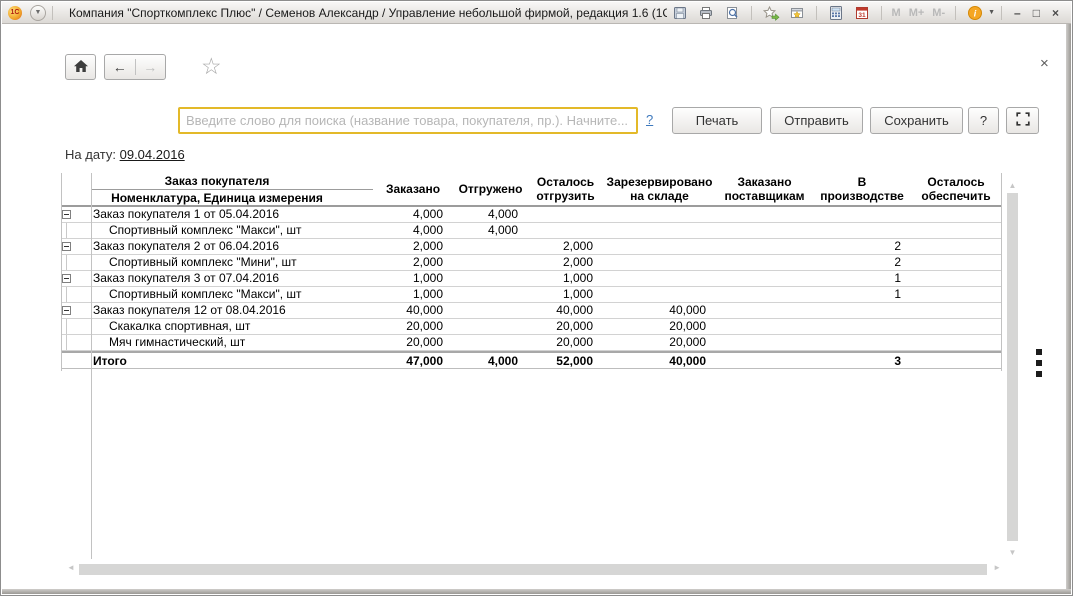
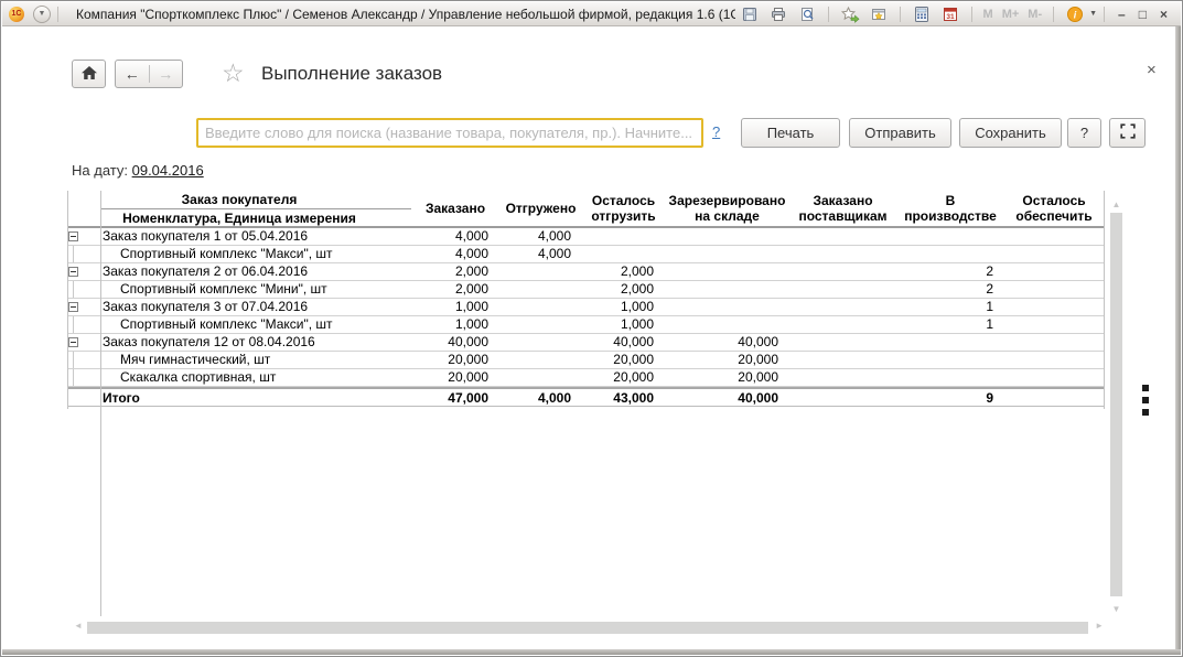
  Компания "Спорткомплекс Плюс" / Семенов Александр / Управление небольшой фирмой, редакция 1.6 (1
  M
  M+
  M-
  i
  –
  □
  ×
  ←
  →
  ☆
+ Выполнение заказов
  ×
  Введите слово для поиска (название товара, покупателя, пр.). Начните...
  ?
  Печать
  Отправить
  Сохранить
  ?
  На дату: 09.04.2016
  Заказ покупателя
  Номенклатура, Единица измерения
  Заказано
  Отгружено
  Осталось отгрузить
  Зарезервировано на складе
  Заказано поставщикам
  В производстве
  Осталось обеспечить
  Заказ покупателя 1 от 05.04.2016
  4,000
  4,000
  Спортивный комплекс "Макси", шт
  4,000
  4,000
  Заказ покупателя 2 от 06.04.2016
  2,000
  2,000
  2
  Спортивный комплекс "Мини", шт
  2,000
  2,000
  2
  Заказ покупателя 3 от 07.04.2016
  1,000
  1,000
  1
  Спортивный комплекс "Макси", шт
  1,000
  1,000
  1
  Заказ покупателя 12 от 08.04.2016
  40,000
  40,000
  40,000
- Скакалка спортивная, шт
+ Мяч гимнастический, шт
  20,000
  20,000
  20,000
- Мяч гимнастический, шт
+ Скакалка спортивная, шт
  20,000
  20,000
  20,000
  Итого
  47,000
  4,000
- 52,000
+ 43,000
  40,000
- 3
+ 9
  ▲
  ▼
  ◄
  ►
